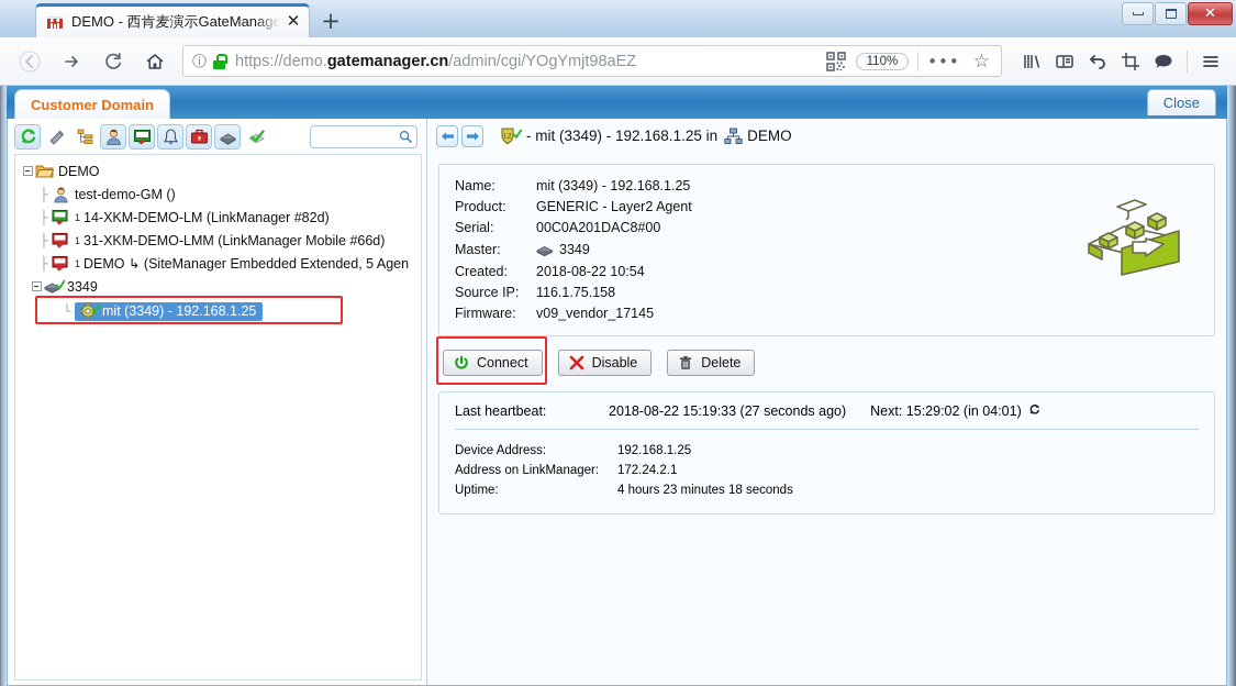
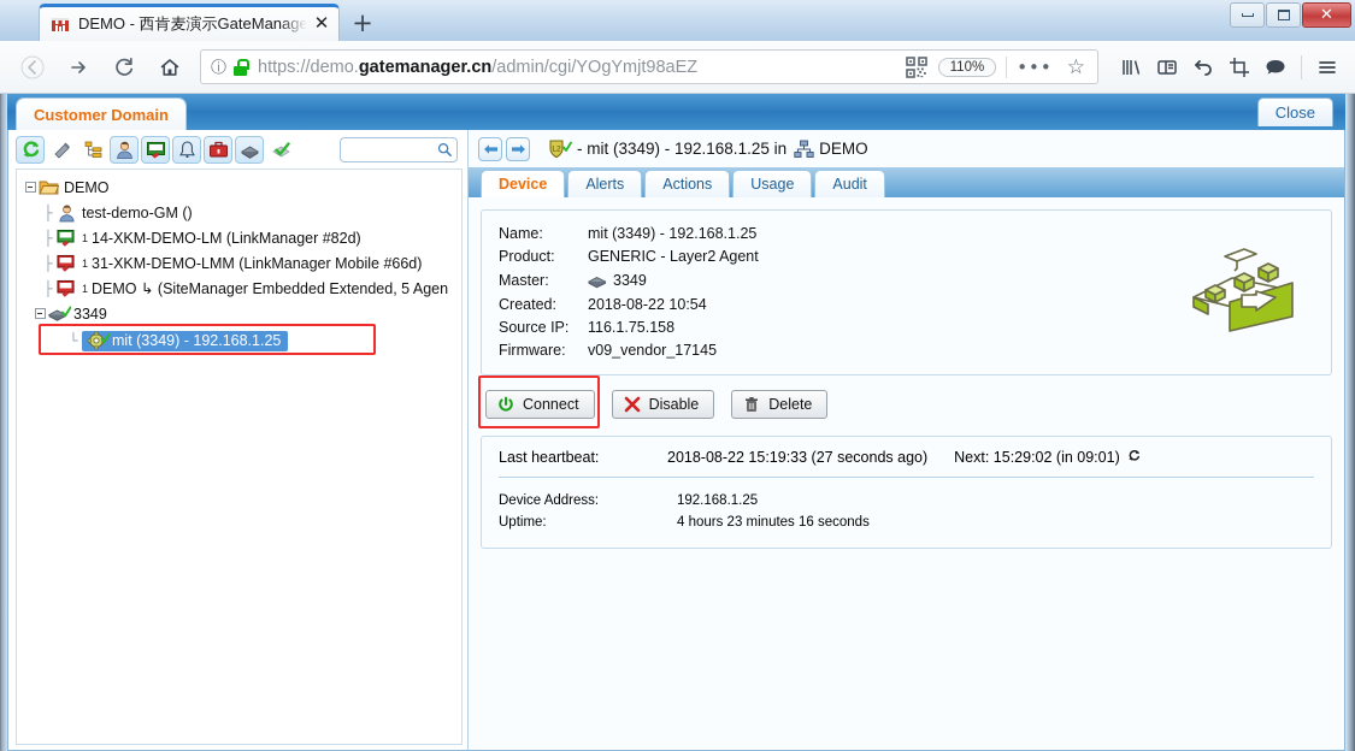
  DEMO - 西肯麦演示GateManage
  ✕
  +
  ✕
  ⓘ
  https://demo.gatemanager.cn/admin/cgi/YOgYmjt98aEZ
  110%
  •••
  ☆
  Customer Domain
  Close
  DEMO
  ├
  test-demo-GM ()
  ├
  1
  14-XKM-DEMO-LM (LinkManager #82d)
  ├
  1
  31-XKM-DEMO-LMM (LinkManager Mobile #66d)
  ├
  1
  DEMO ↳ (SiteManager Embedded Extended, 5 Agen
  3349
  └
  mit (3349) - 192.168.1.25
  - mit (3349) - 192.168.1.25 in
  DEMO
+ Device
+ Alerts
+ Actions
+ Usage
+ Audit
  Name:
  mit (3349) - 192.168.1.25
  Product:
  GENERIC - Layer2 Agent
- Serial:
- 00C0A201DAC8#00
  Master:
  3349
  Created:
  2018-08-22 10:54
  Source IP:
  116.1.75.158
  Firmware:
  v09_vendor_17145
  Connect
  Disable
  Delete
  Last heartbeat:
  2018-08-22 15:19:33 (27 seconds ago)
- Next: 15:29:02 (in 04:01)
+ Next: 15:29:02 (in 09:01)
  Device Address:
  192.168.1.25
- Address on LinkManager:
- 172.24.2.1
  Uptime:
- 4 hours 23 minutes 18 seconds
+ 4 hours 23 minutes 16 seconds
